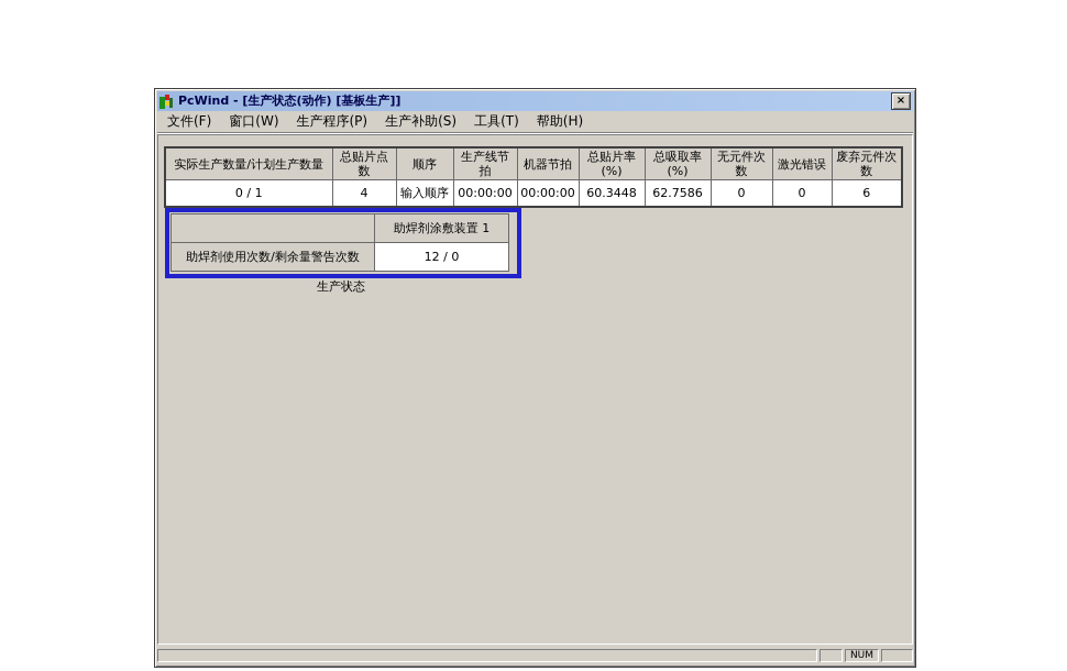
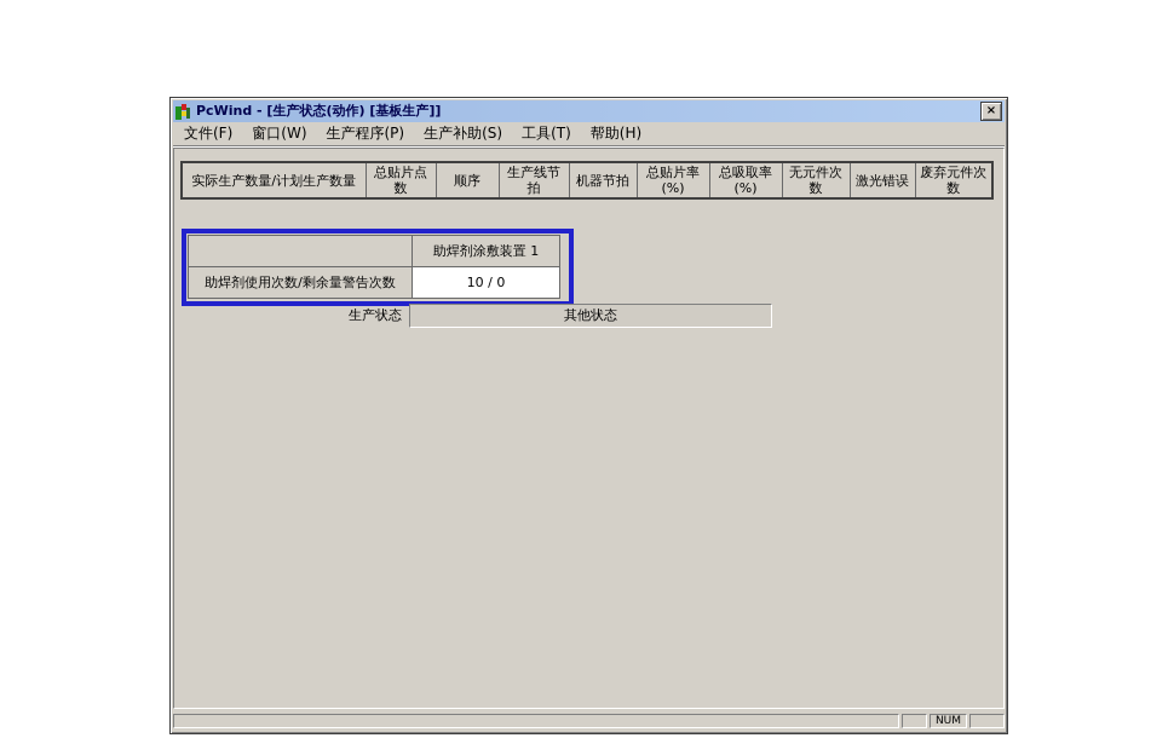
  PcWind - [生产状态(动作) [基板生产]]
  ×
  文件(F)
  窗口(W)
  生产程序(P)
  生产补助(S)
  工具(T)
  帮助(H)
  实际生产数量/计划生产数量	总贴片点数	顺序	生产线节拍	机器节拍	总贴片率(%)	总吸取率(%)	无元件次数	激光错误	废弃元件次数
- 0 / 1	4	输入顺序	00:00:00	00:00:00	60.3448	62.7586	0	0	6
  	助焊剂涂敷装置 1
- 助焊剂使用次数/剩余量警告次数	12 / 0
+ 助焊剂使用次数/剩余量警告次数	10 / 0
  生产状态
+ 其他状态
  NUM
